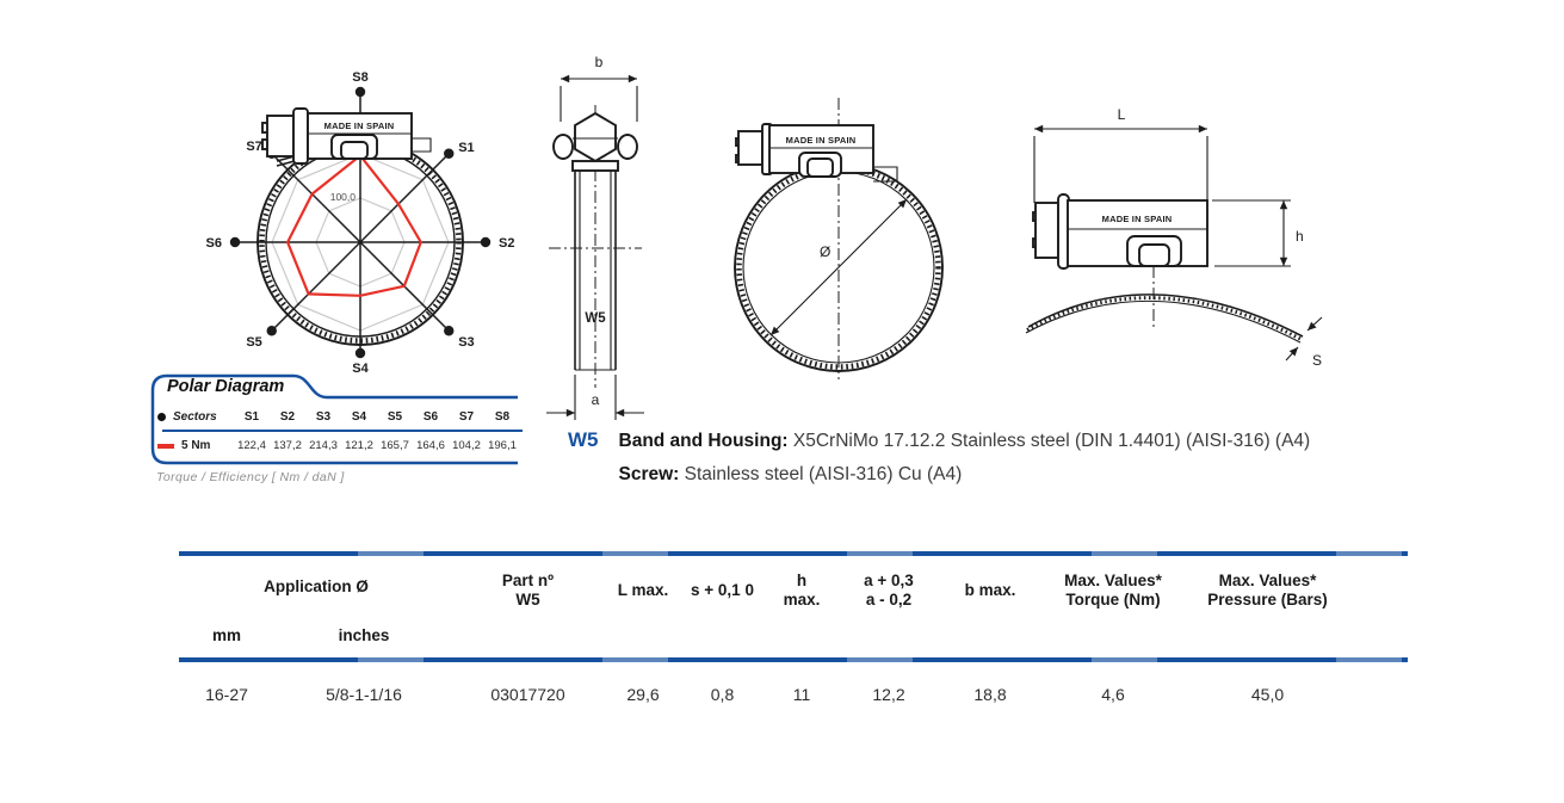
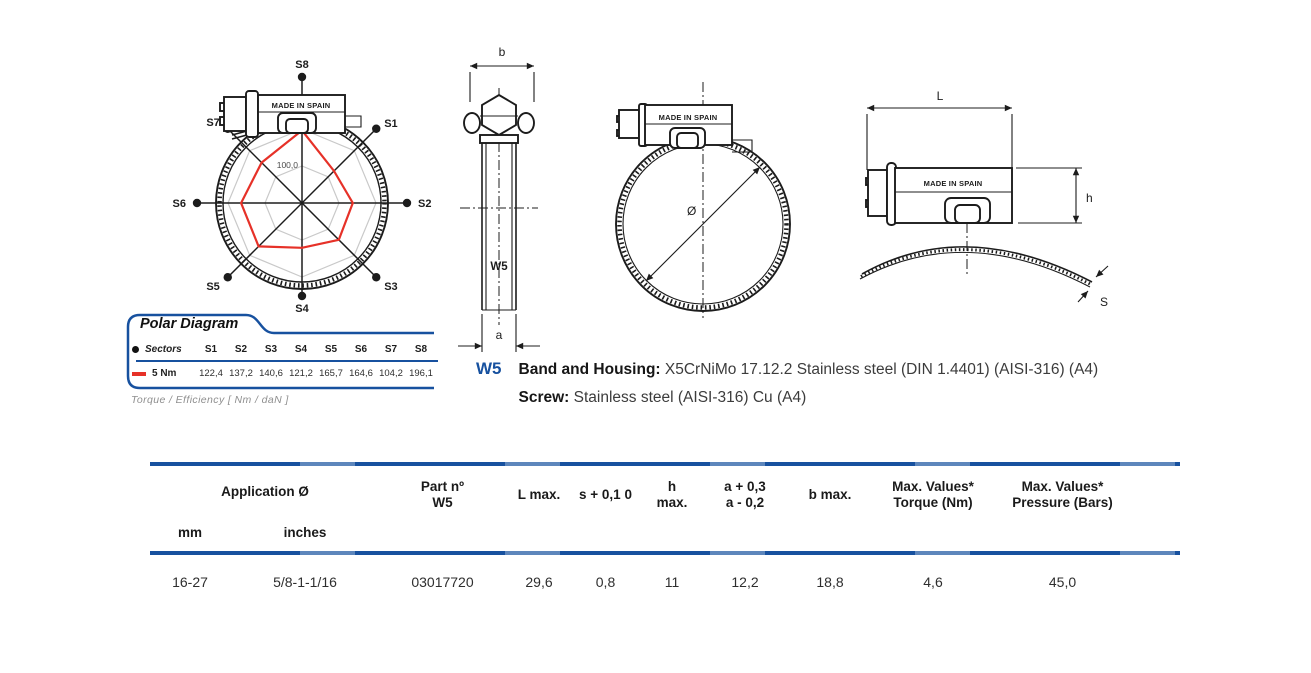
  S1
  S2
  S3
  S4
  S5
  S6
  S7
  S8
  100,0
  MADE IN SPAIN
  Polar Diagram
  Sectors
  S1
  S2
  S3
  S4
  S5
  S6
  S7
  S8
  5 Nm
  122,4
  137,2
- 214,3
+ 140,6
  121,2
  165,7
  164,6
  104,2
  196,1
  Torque / Efficiency [ Nm / daN ]
  b
  W5
  a
  Ø
  MADE IN SPAIN
  L
  MADE IN SPAIN
  h
  S
  W5
  Band and Housing: X5CrNiMo 17.12.2 Stainless steel (DIN 1.4401) (AISI-316) (A4)
  Screw: Stainless steel (AISI-316) Cu (A4)
  Application Ø
  mm
  inches
  Part nº
  W5
  L max.
  s + 0,1 0
  h
  max.
  a + 0,3
  a - 0,2
  b max.
  Max. Values*
  Torque (Nm)
  Max. Values*
  Pressure (Bars)
  16-27
  5/8-1-1/16
  03017720
  29,6
  0,8
  11
  12,2
  18,8
  4,6
  45,0
